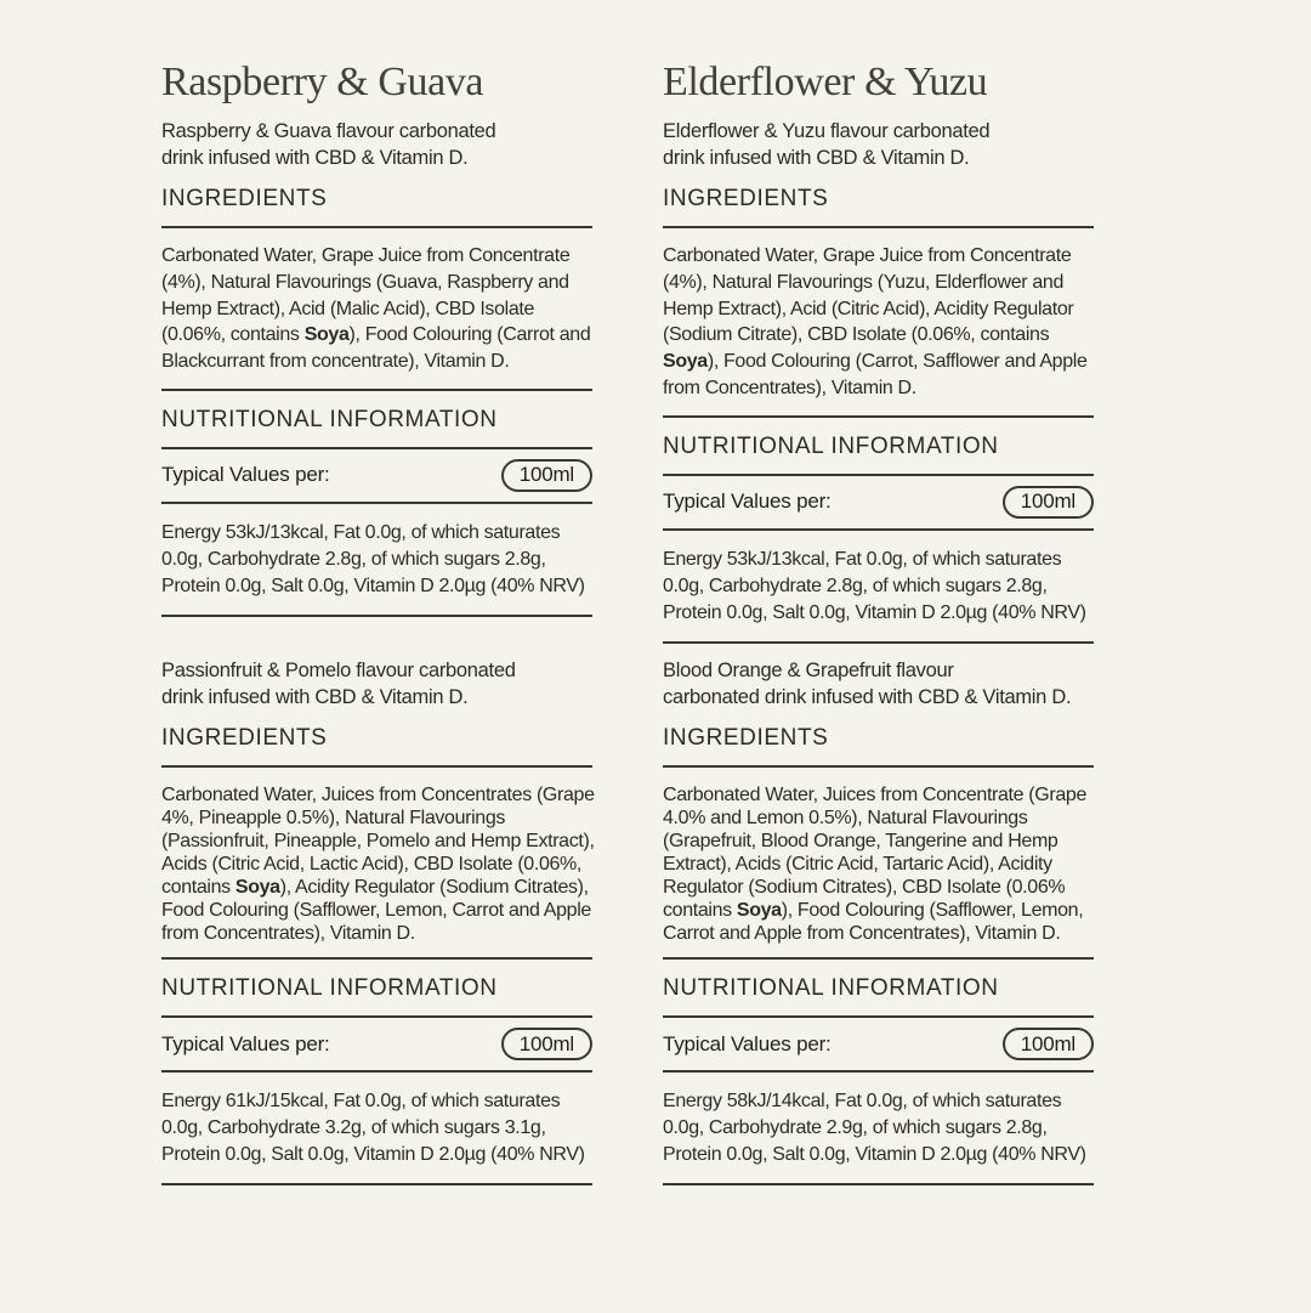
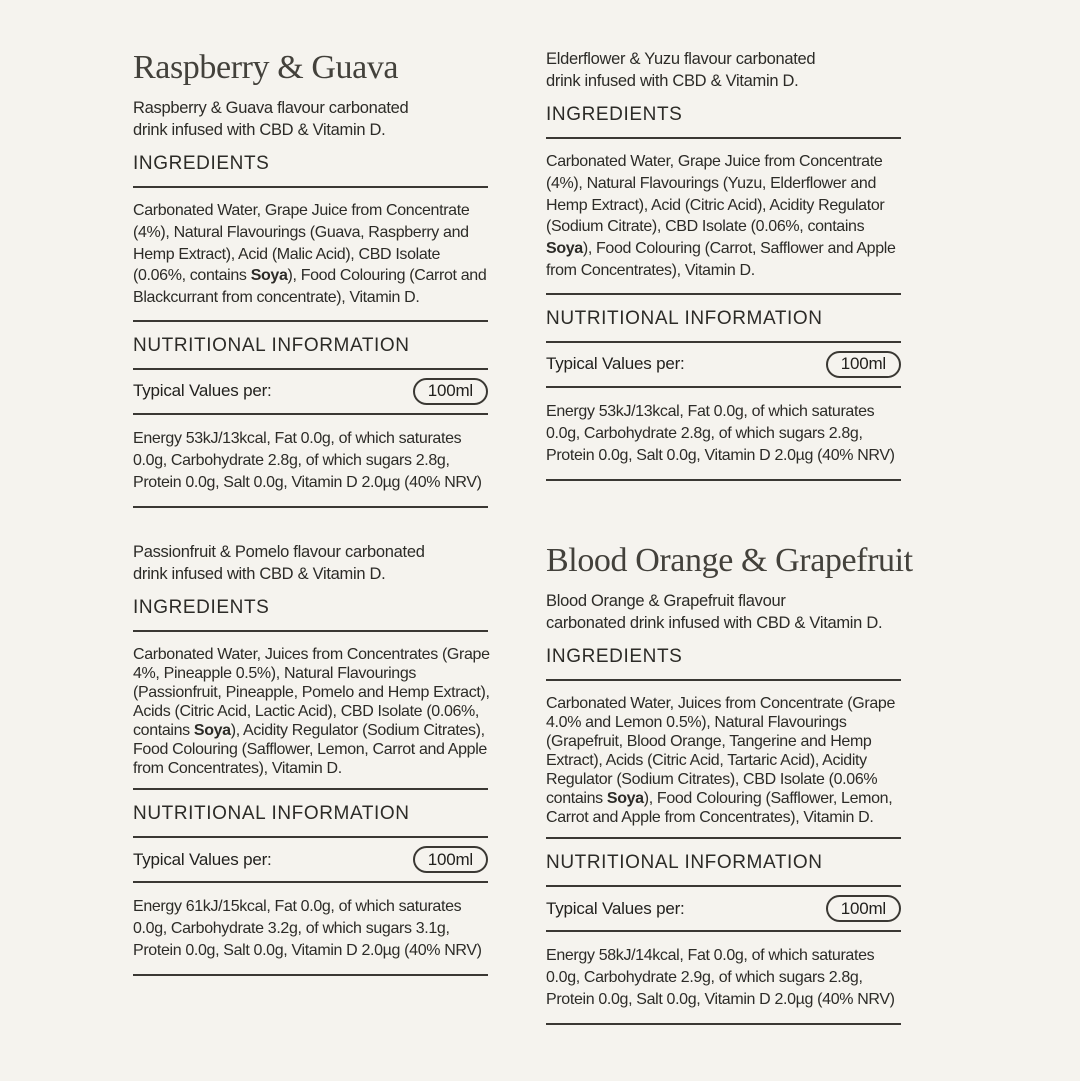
  Raspberry & Guava
  Raspberry & Guava flavour carbonated
  drink infused with CBD & Vitamin D.
  INGREDIENTS
  Carbonated Water, Grape Juice from Concentrate
  (4%), Natural Flavourings (Guava, Raspberry and
  Hemp Extract), Acid (Malic Acid), CBD Isolate
  (0.06%, contains Soya), Food Colouring (Carrot and
  Blackcurrant from concentrate), Vitamin D.
  NUTRITIONAL INFORMATION
  Typical Values per:
  100ml
  Energy 53kJ/13kcal, Fat 0.0g, of which saturates
  0.0g, Carbohydrate 2.8g, of which sugars 2.8g,
  Protein 0.0g, Salt 0.0g, Vitamin D 2.0µg (40% NRV)
- Elderflower & Yuzu
  Elderflower & Yuzu flavour carbonated
  drink infused with CBD & Vitamin D.
  INGREDIENTS
  Carbonated Water, Grape Juice from Concentrate
  (4%), Natural Flavourings (Yuzu, Elderflower and
  Hemp Extract), Acid (Citric Acid), Acidity Regulator
  (Sodium Citrate), CBD Isolate (0.06%, contains
  Soya), Food Colouring (Carrot, Safflower and Apple
  from Concentrates), Vitamin D.
  NUTRITIONAL INFORMATION
  Typical Values per:
  100ml
  Energy 53kJ/13kcal, Fat 0.0g, of which saturates
  0.0g, Carbohydrate 2.8g, of which sugars 2.8g,
  Protein 0.0g, Salt 0.0g, Vitamin D 2.0µg (40% NRV)
  Passionfruit & Pomelo flavour carbonated
  drink infused with CBD & Vitamin D.
  INGREDIENTS
  Carbonated Water, Juices from Concentrates (Grape
  4%, Pineapple 0.5%), Natural Flavourings
  (Passionfruit, Pineapple, Pomelo and Hemp Extract),
  Acids (Citric Acid, Lactic Acid), CBD Isolate (0.06%,
  contains Soya), Acidity Regulator (Sodium Citrates),
  Food Colouring (Safflower, Lemon, Carrot and Apple
  from Concentrates), Vitamin D.
  NUTRITIONAL INFORMATION
  Typical Values per:
  100ml
  Energy 61kJ/15kcal, Fat 0.0g, of which saturates
  0.0g, Carbohydrate 3.2g, of which sugars 3.1g,
  Protein 0.0g, Salt 0.0g, Vitamin D 2.0µg (40% NRV)
+ Blood Orange & Grapefruit
  Blood Orange & Grapefruit flavour
  carbonated drink infused with CBD & Vitamin D.
  INGREDIENTS
  Carbonated Water, Juices from Concentrate (Grape
  4.0% and Lemon 0.5%), Natural Flavourings
  (Grapefruit, Blood Orange, Tangerine and Hemp
  Extract), Acids (Citric Acid, Tartaric Acid), Acidity
  Regulator (Sodium Citrates), CBD Isolate (0.06%
  contains Soya), Food Colouring (Safflower, Lemon,
  Carrot and Apple from Concentrates), Vitamin D.
  NUTRITIONAL INFORMATION
  Typical Values per:
  100ml
  Energy 58kJ/14kcal, Fat 0.0g, of which saturates
  0.0g, Carbohydrate 2.9g, of which sugars 2.8g,
  Protein 0.0g, Salt 0.0g, Vitamin D 2.0µg (40% NRV)
